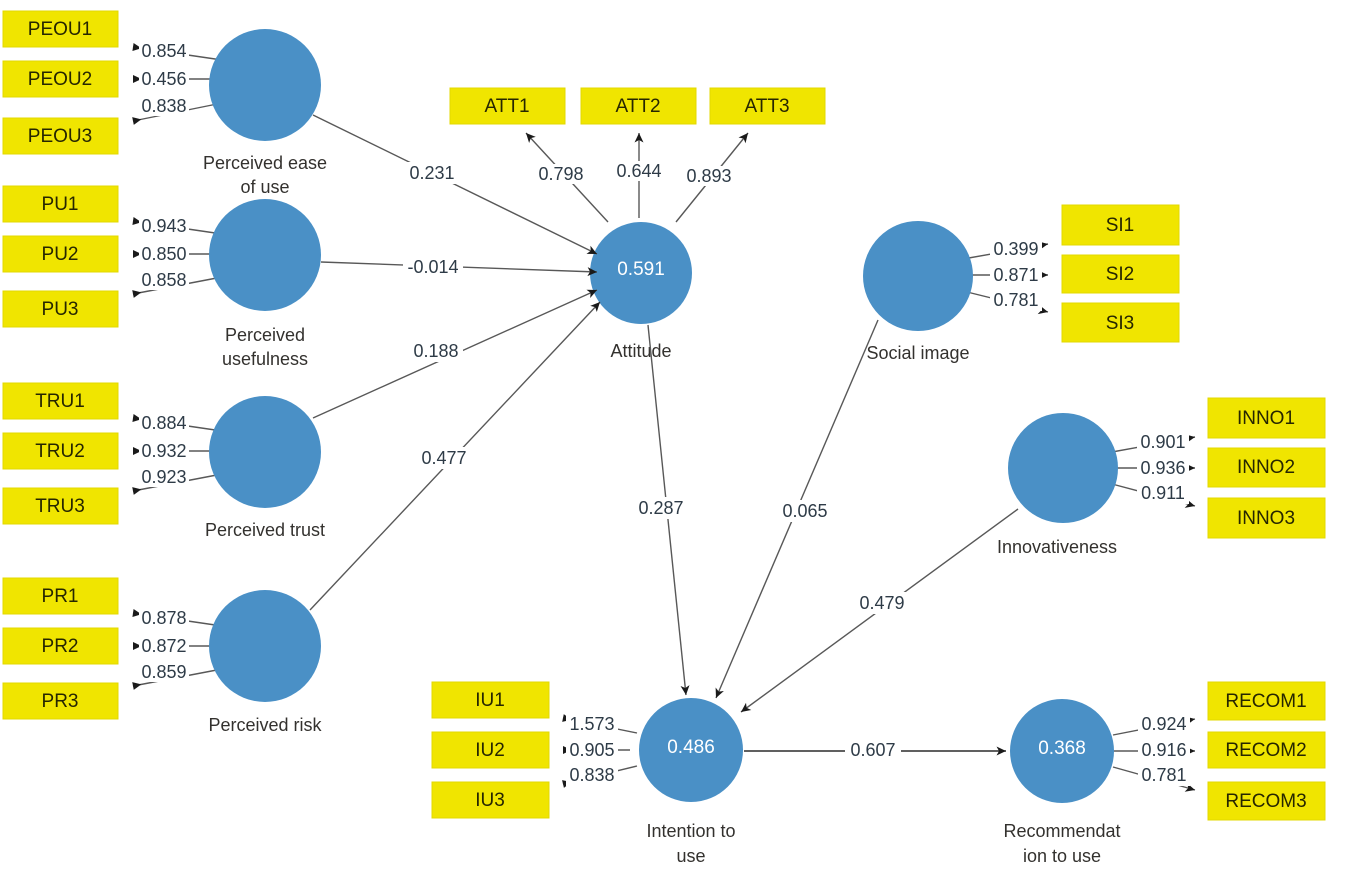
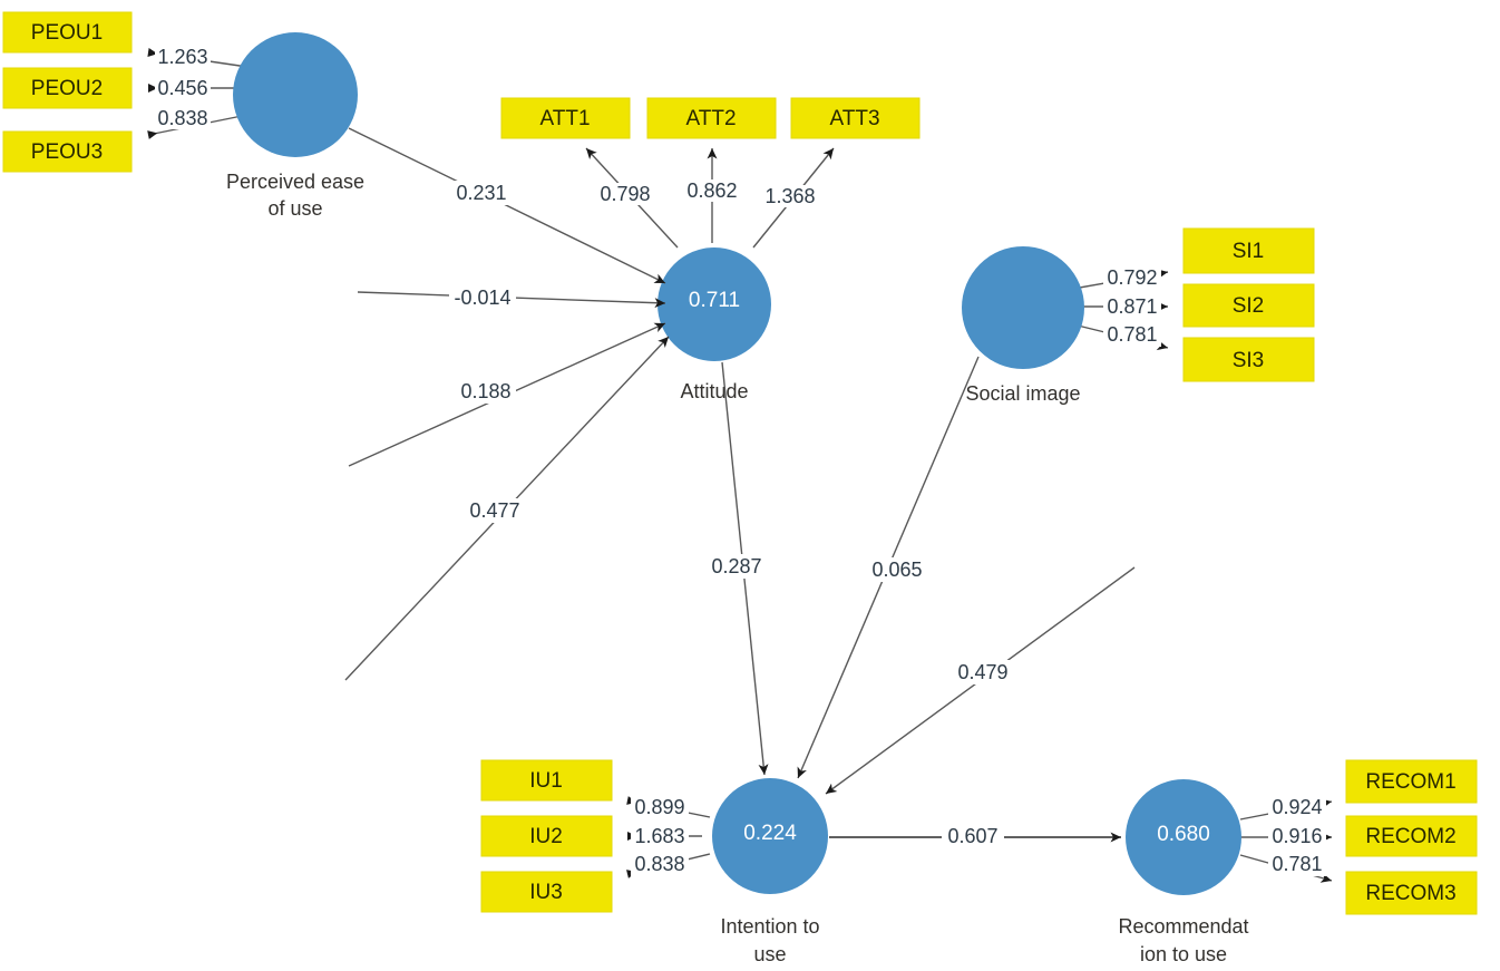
  PEOU1
  PEOU2
  PEOU3
- 0.854
+ 1.263
  0.456
  0.838
  Perceived ease
  of use
- PU1
- PU2
- PU3
- 0.943
- 0.850
- 0.858
- Perceived
- usefulness
- TRU1
- TRU2
- TRU3
- 0.884
- 0.932
- 0.923
- Perceived trust
- PR1
- PR2
- PR3
- 0.878
- 0.872
- 0.859
- Perceived risk
  ATT1
  ATT2
  ATT3
  0.798
- 0.644
+ 0.862
- 0.893
+ 1.368
- 0.591
+ 0.711
  Attitude
  SI1
  SI2
  SI3
- 0.399
+ 0.792
  0.871
  0.781
  Social image
- INNO1
- INNO2
- INNO3
- 0.901
- 0.936
- 0.911
- Innovativeness
  IU1
  IU2
  IU3
- 1.573
+ 0.899
- 0.905
+ 1.683
  0.838
- 0.486
+ 0.224
  Intention to
  use
  RECOM1
  RECOM2
  RECOM3
  0.924
  0.916
  0.781
- 0.368
+ 0.680
  Recommendat
  ion to use
  0.231
  -0.014
  0.188
  0.477
  0.287
  0.065
  0.479
  0.607
